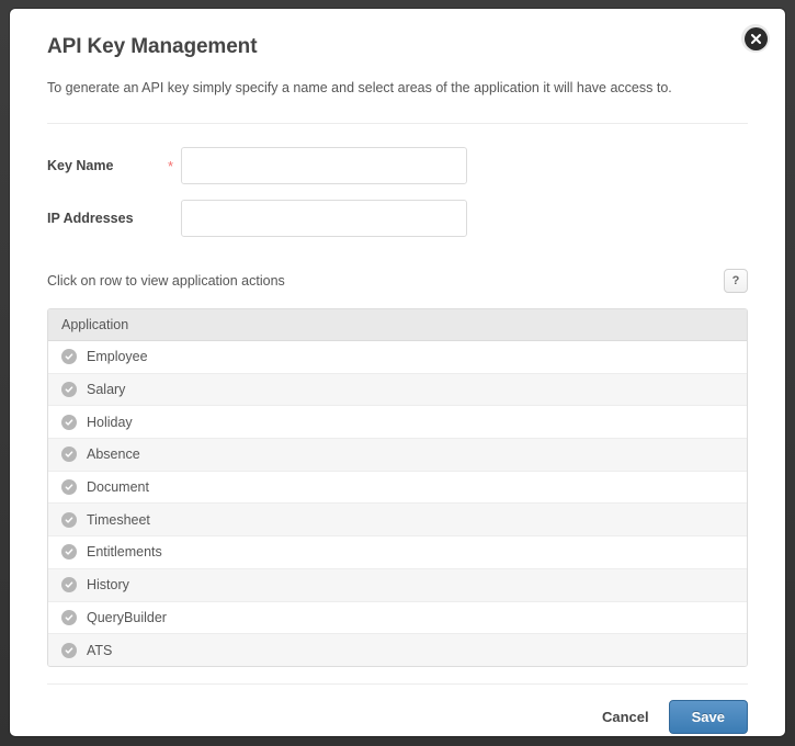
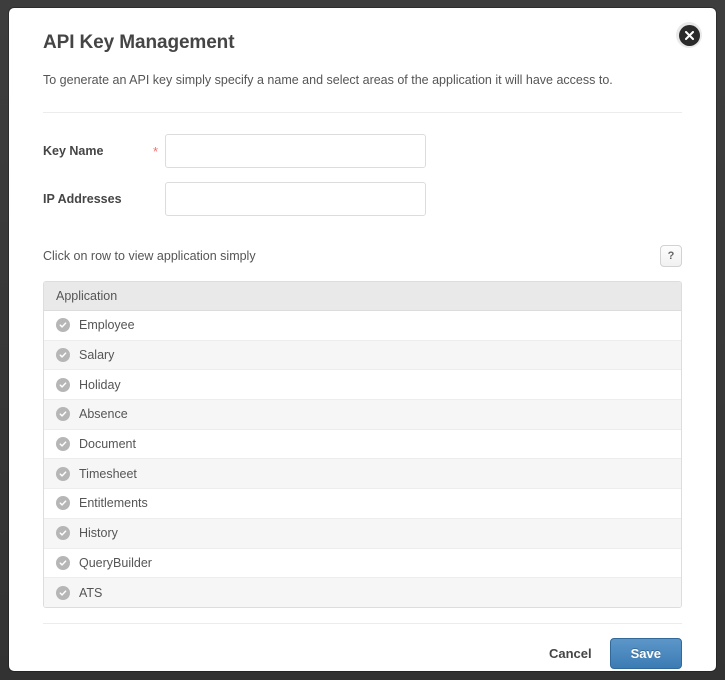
  API Key Management
  To generate an API key simply specify a name and select areas of the application it will have access to.
  Key Name
  *
  IP Addresses
- Click on row to view application actions
+ Click on row to view application simply
  ?
  Application
  Employee
  Salary
  Holiday
  Absence
  Document
  Timesheet
  Entitlements
  History
  QueryBuilder
  ATS
  Cancel
  Save
